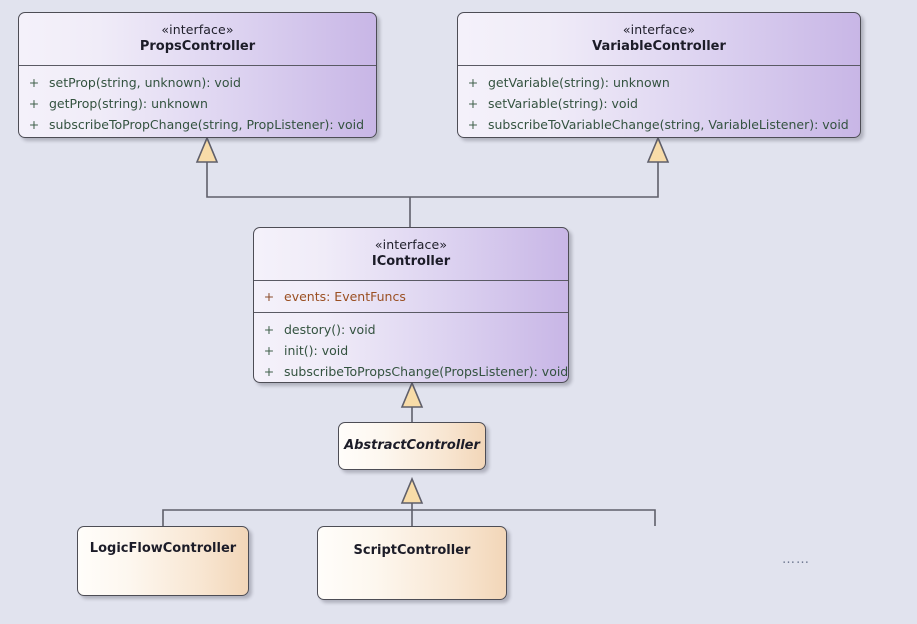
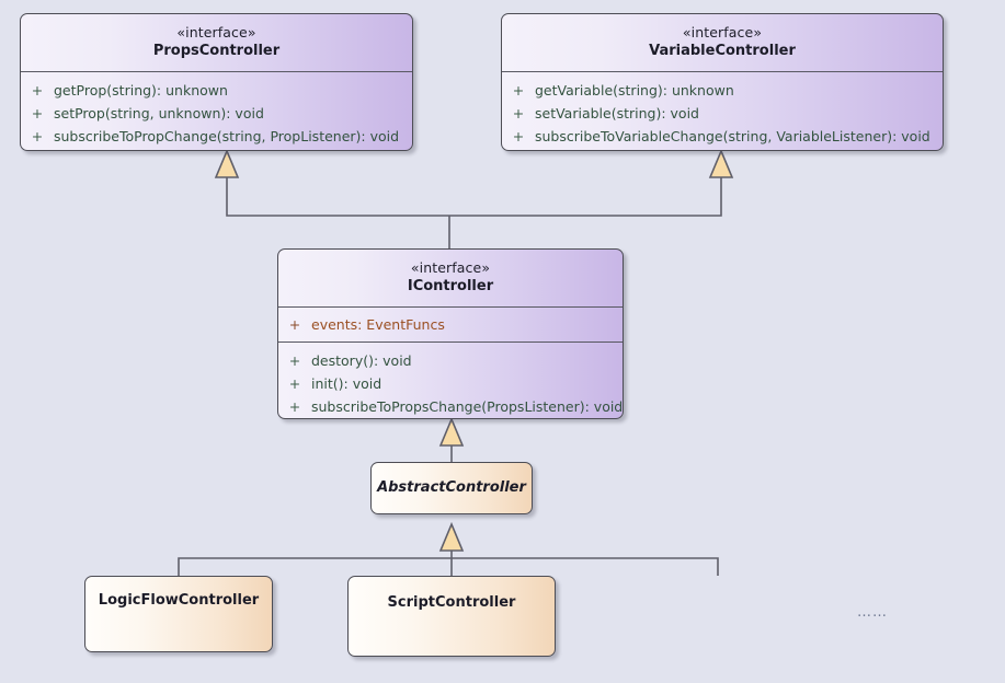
  «interface»
  PropsController
  +
- setProp(string, unknown): void
+ getProp(string): unknown
  +
- getProp(string): unknown
+ setProp(string, unknown): void
  +
  subscribeToPropChange(string, PropListener): void
  «interface»
  VariableController
  +
  getVariable(string): unknown
  +
  setVariable(string): void
  +
  subscribeToVariableChange(string, VariableListener): void
  «interface»
  IController
  +
  events: EventFuncs
  +
  destory(): void
  +
  init(): void
  +
  subscribeToPropsChange(PropsListener): void
  AbstractController
  LogicFlowController
  ScriptController
  ……
